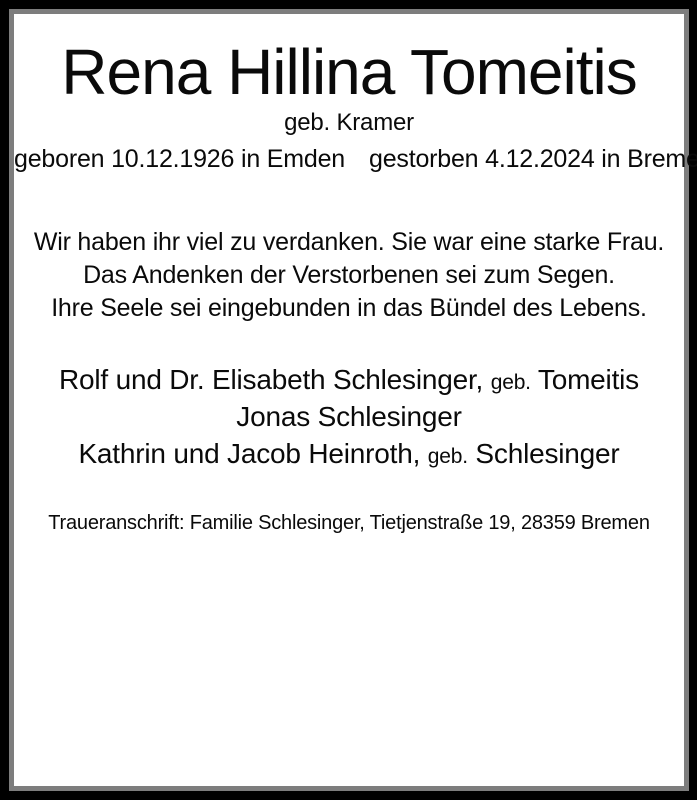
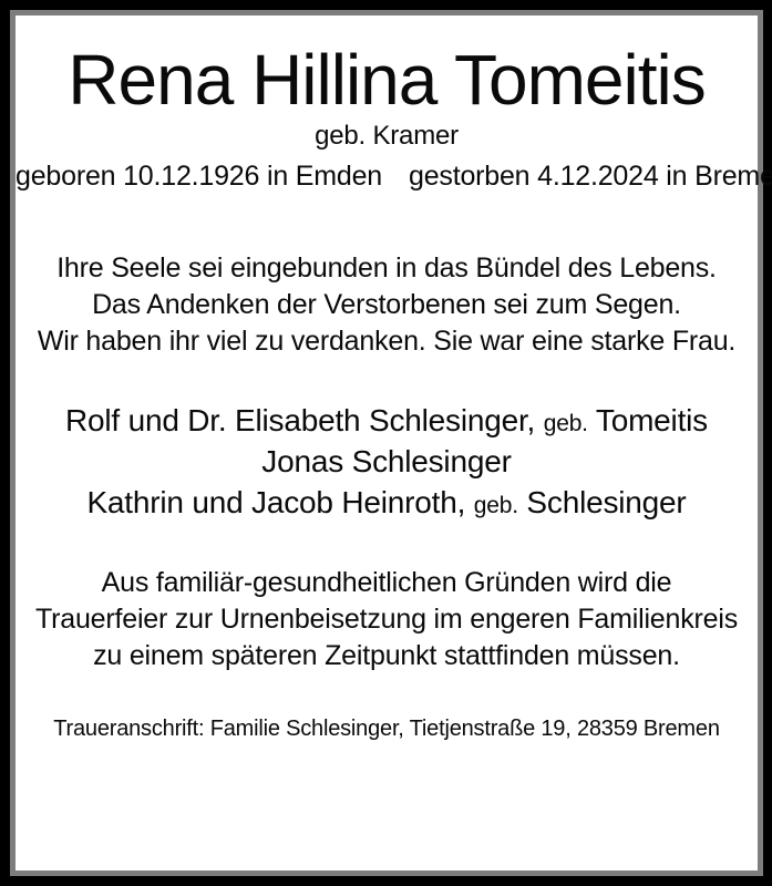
  Rena Hillina Tomeitis
  geb. Kramer
  geboren 10.12.1926 in Emden gestorben 4.12.2024 in Breme
- Wir haben ihr viel zu verdanken. Sie war eine starke Frau.
+ Ihre Seele sei eingebunden in das Bündel des Lebens.
  Das Andenken der Verstorbenen sei zum Segen.
- Ihre Seele sei eingebunden in das Bündel des Lebens.
+ Wir haben ihr viel zu verdanken. Sie war eine starke Frau.
  Rolf und Dr. Elisabeth Schlesinger, geb. Tomeitis
  Jonas Schlesinger
  Kathrin und Jacob Heinroth, geb. Schlesinger
+ Aus familiär-gesundheitlichen Gründen wird die
+ Trauerfeier zur Urnenbeisetzung im engeren Familienkreis
+ zu einem späteren Zeitpunkt stattfinden müssen.
  Traueranschrift: Familie Schlesinger, Tietjenstraße 19, 28359 Bremen
